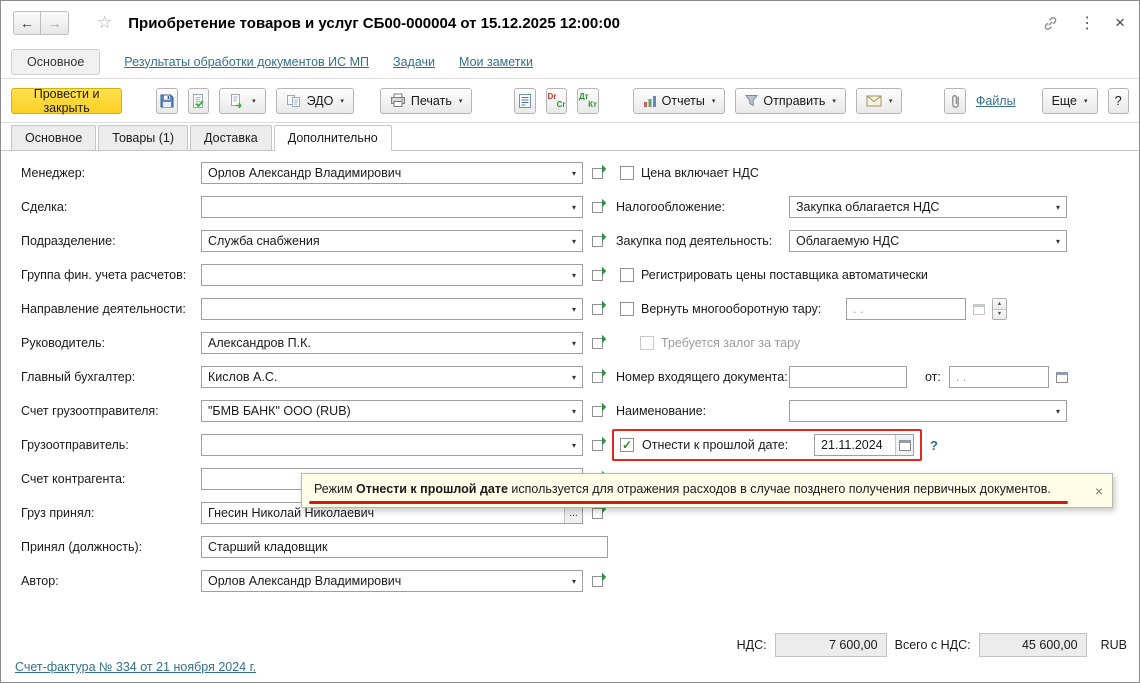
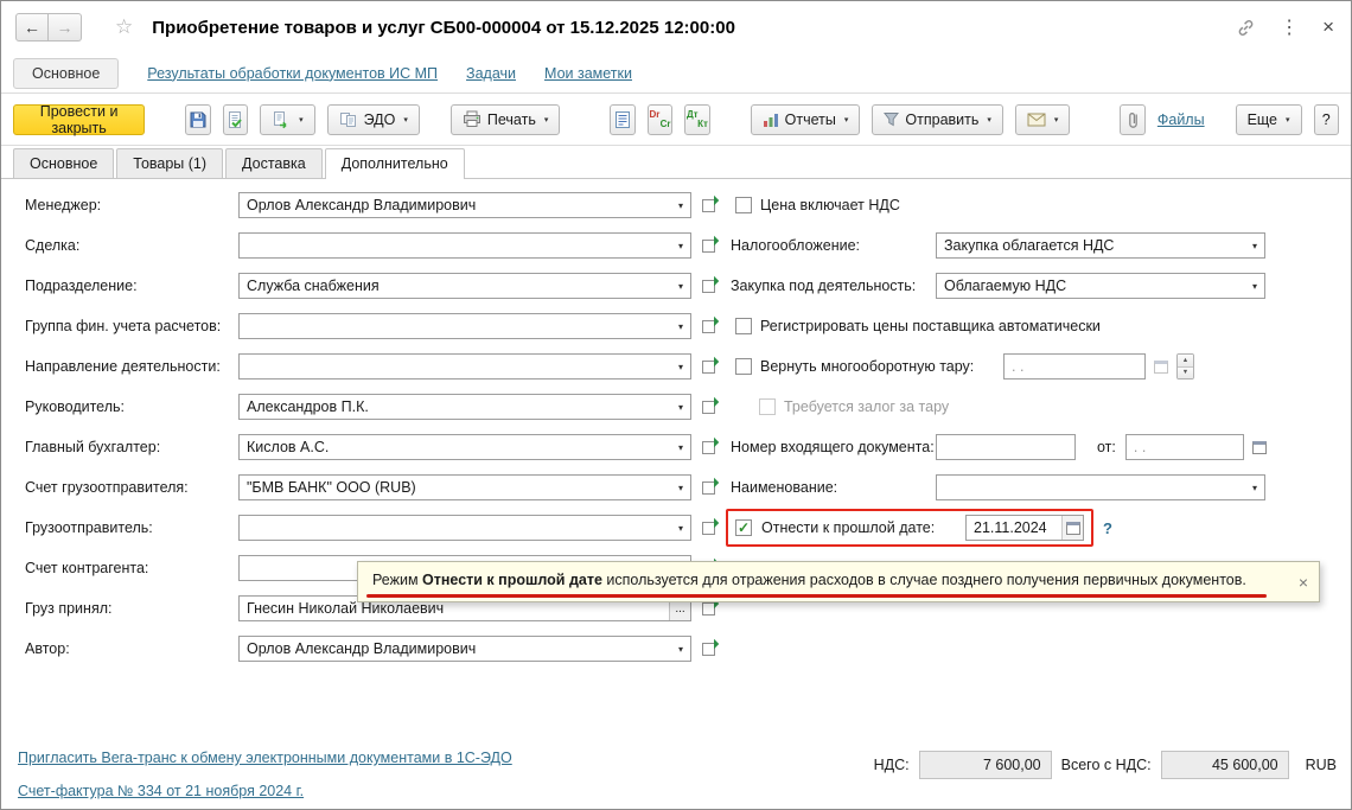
  ←
  →
  ☆
  Приобретение товаров и услуг СБ00-000004 от 15.12.2025 12:00:00
  ⋮
  ×
  Основное
  Результаты обработки документов ИС МП
  Задачи
  Мои заметки
  Провести и закрыть
  ЭДО
  Печать
  Dr
  Cr
  Дт
  Кт
  Отчеты
  Отправить
  Файлы
  Еще
  ?
  Основное
  Товары (1)
  Доставка
  Дополнительно
  Менеджер:
  Орлов Александр Владимирович
  ▾
  Сделка:
  ▾
  Подразделение:
  Служба снабжения
  ▾
  Группа фин. учета расчетов:
  ▾
  Направление деятельности:
  ▾
  Руководитель:
  Александров П.К.
  ▾
  Главный бухгалтер:
  Кислов А.С.
  ▾
  Счет грузоотправителя:
  "БМВ БАНК" ООО (RUB)
  ▾
  Грузоотправитель:
  ▾
  Счет контрагента:
  Груз принял:
  Гнесин Николай Николаевич
  ...
- Принял (должность):
- Старший кладовщик
  Автор:
  Орлов Александр Владимирович
  ▾
  Цена включает НДС
  Налогообложение:
  Закупка облагается НДС
  ▾
  Закупка под деятельность:
  Облагаемую НДС
  ▾
  Регистрировать цены поставщика автоматически
  Вернуть многооборотную тару:
  . .
  Требуется залог за тару
  Номер входящего документа:
  от:
  . .
  Наименование:
  ▾
  Отнести к прошлой дате:
  21.11.2024
  ?
  Режим Отнести к прошлой дате используется для отражения расходов в случае позднего получения первичных документов.
  ×
+ Пригласить Вега-транс к обмену электронными документами в 1С-ЭДО
  Счет-фактура № 334 от 21 ноября 2024 г.
  НДС:
  7 600,00
  Всего с НДС:
  45 600,00
  RUB
